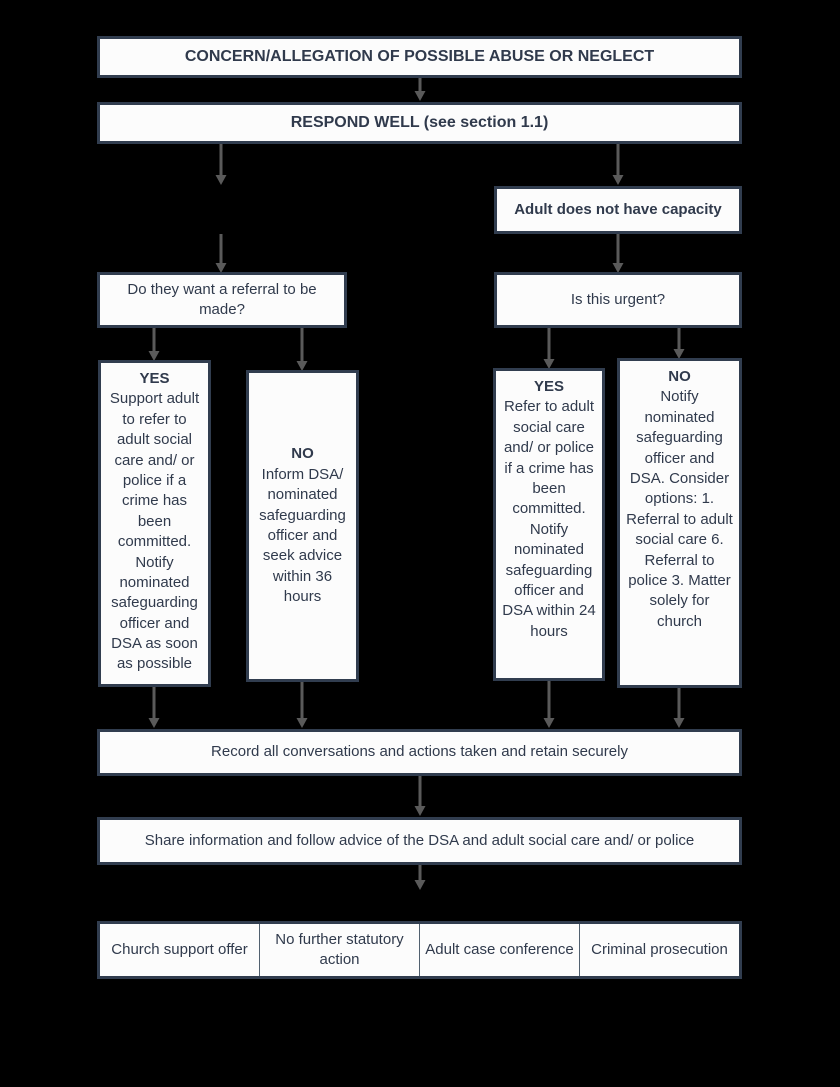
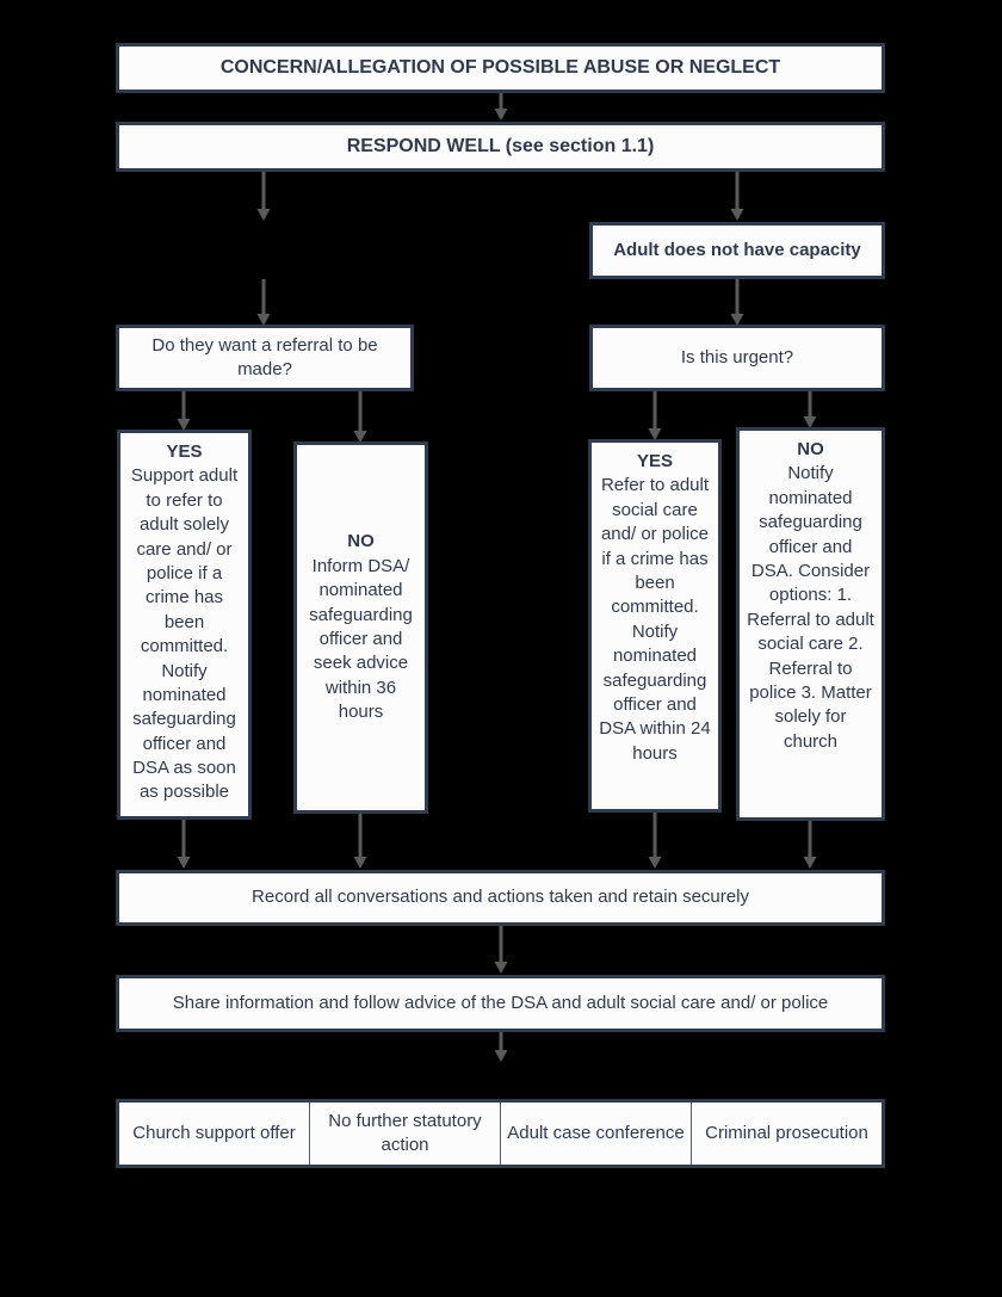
  CONCERN/ALLEGATION OF POSSIBLE ABUSE OR NEGLECT
  RESPOND WELL (see section 1.1)
  Adult does not have capacity
  Do they want a referral to be made?
  Is this urgent?
  YES
- Support adult to refer to adult social care and/ or police if a crime has been committed. Notify nominated safeguarding officer and DSA as soon as possible
+ Support adult to refer to adult solely care and/ or police if a crime has been committed. Notify nominated safeguarding officer and DSA as soon as possible
  NO
  Inform DSA/ nominated safeguarding officer and seek advice within 36 hours
  YES
  Refer to adult social care and/ or police if a crime has been committed. Notify nominated safeguarding officer and DSA within 24 hours
  NO
- Notify nominated safeguarding officer and DSA. Consider options: 1. Referral to adult social care 6. Referral to police 3. Matter solely for church
+ Notify nominated safeguarding officer and DSA. Consider options: 1. Referral to adult social care 2. Referral to police 3. Matter solely for church
  Record all conversations and actions taken and retain securely
  Share information and follow advice of the DSA and adult social care and/ or police
  Church support offer
  No further statutory action
  Adult case conference
  Criminal prosecution
